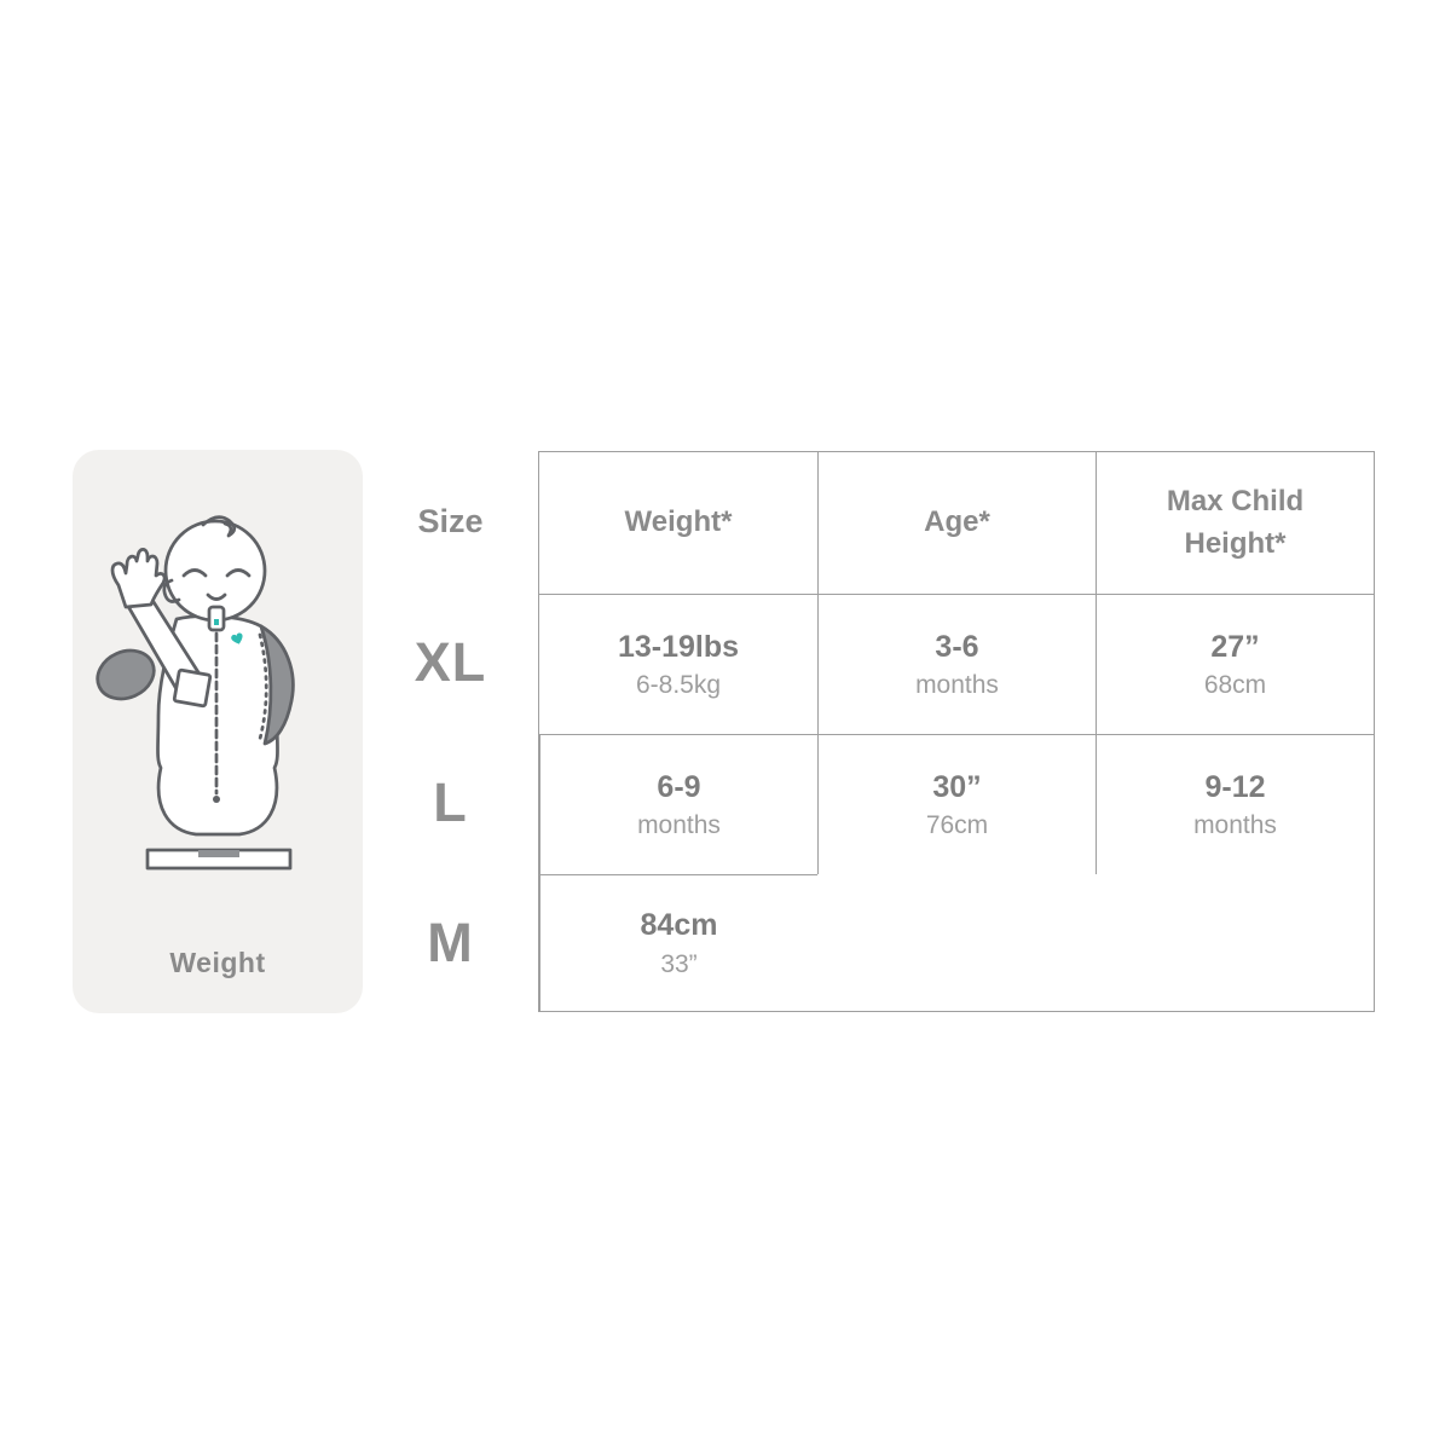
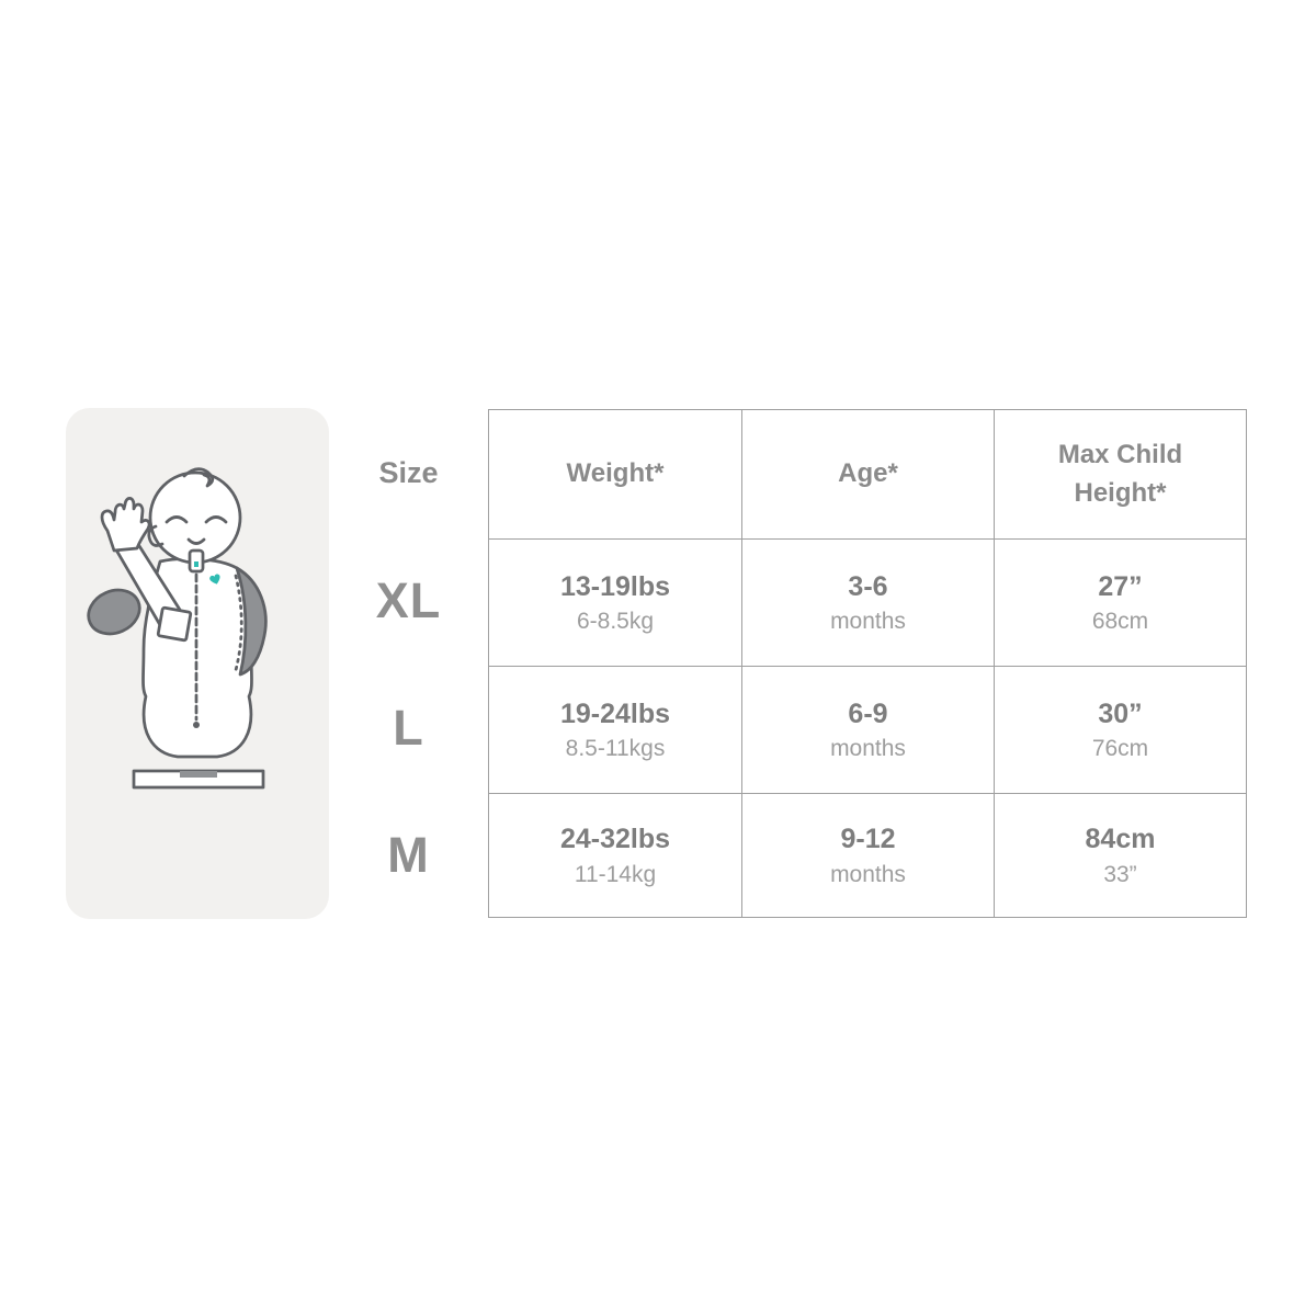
- Weight
  Size
  XL
  L
  M
  Weight*
  Age*
  Max Child Height*
  13-19lbs
  6-8.5kg
  3-6
  months
  27”
  68cm
+ 19-24lbs
+ 8.5-11kgs
  6-9
  months
  30”
  76cm
+ 24-32lbs
+ 11-14kg
  9-12
  months
  84cm
  33”
